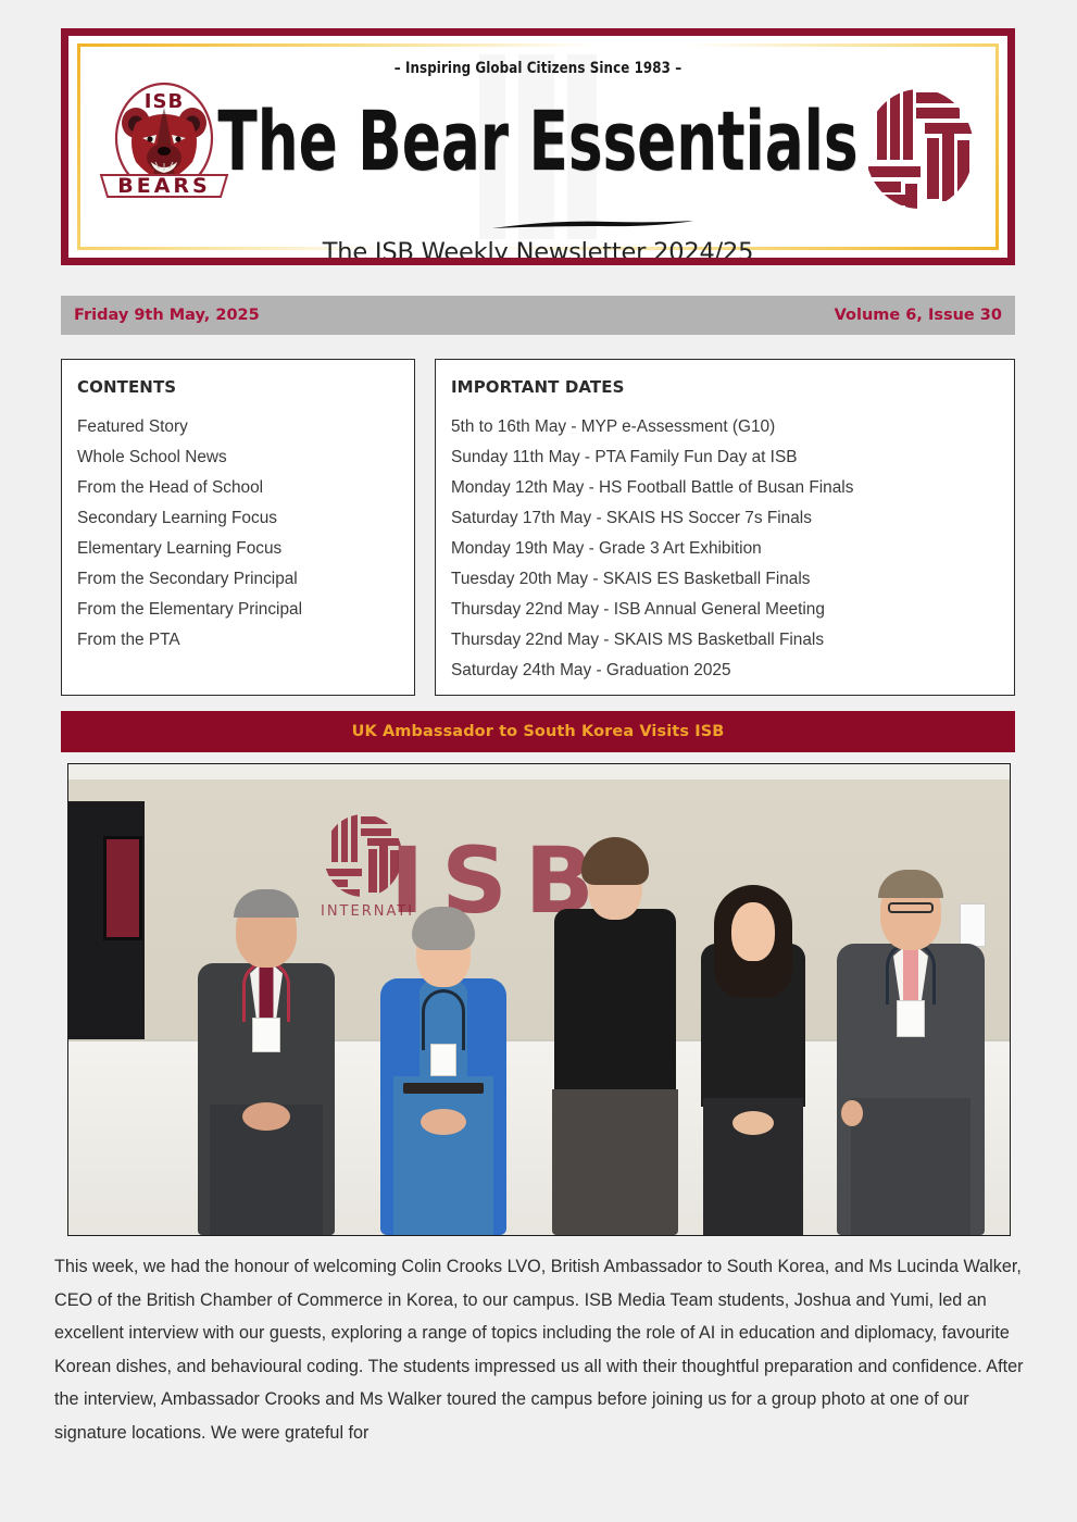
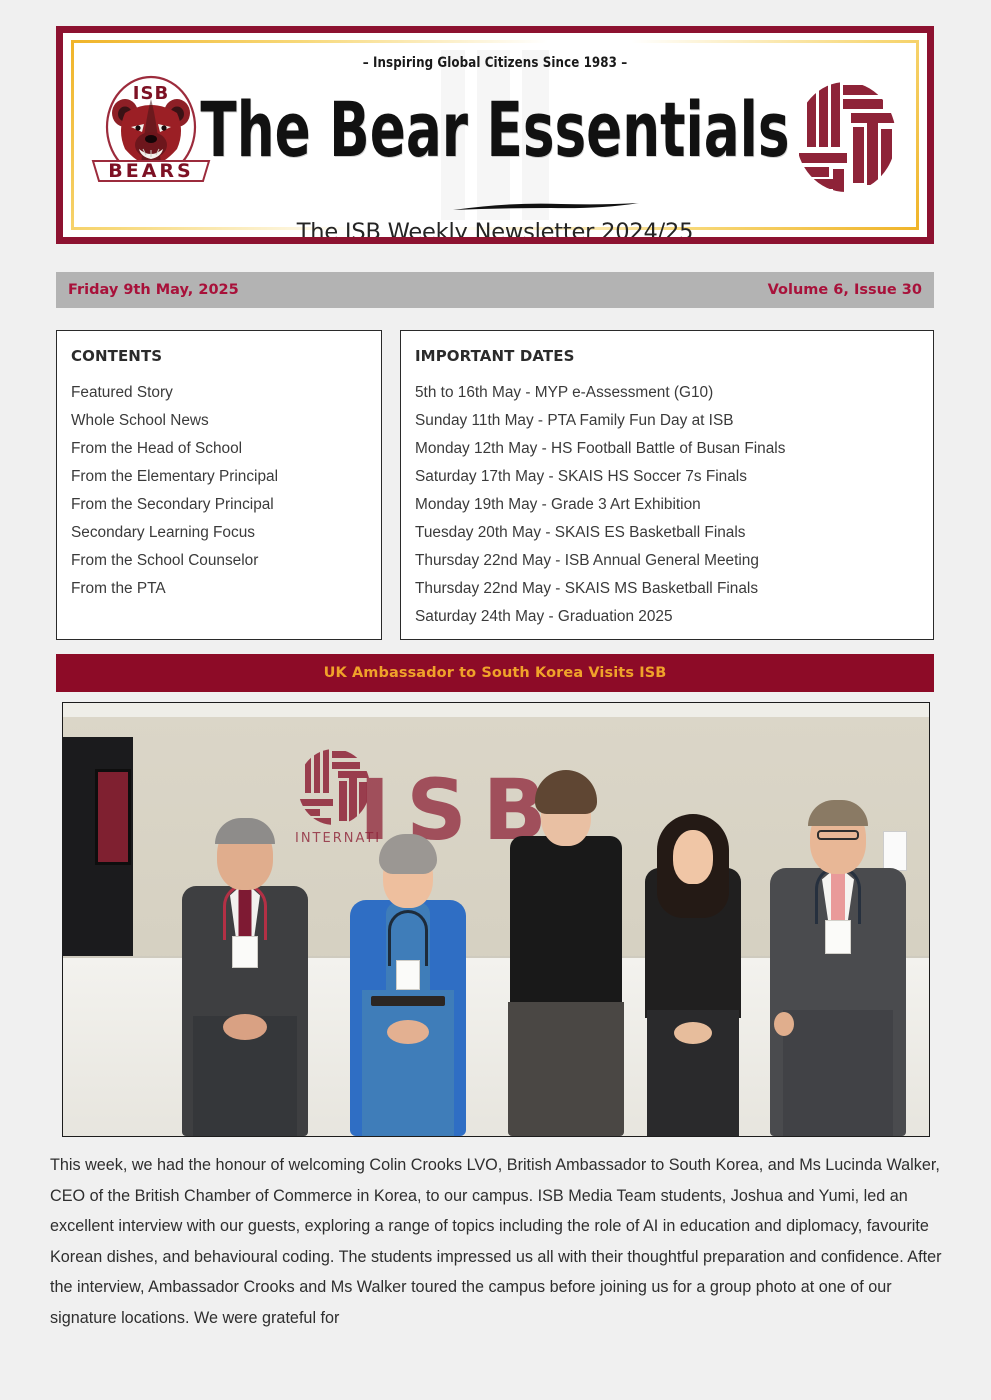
  ISB
  BEARS
  – Inspiring Global Citizens Since 1983 –
  The Bear Essentials
  The ISB Weekly Newsletter 2024/25
  Friday 9th May, 2025
  Volume 6, Issue 30
  CONTENTS
  Featured Story
  Whole School News
  From the Head of School
- Secondary Learning Focus
+ From the Elementary Principal
- Elementary Learning Focus
  From the Secondary Principal
- From the Elementary Principal
+ Secondary Learning Focus
+ From the School Counselor
  From the PTA
  IMPORTANT DATES
  5th to 16th May - MYP e-Assessment (G10)
  Sunday 11th May - PTA Family Fun Day at ISB
  Monday 12th May - HS Football Battle of Busan Finals
  Saturday 17th May - SKAIS HS Soccer 7s Finals
  Monday 19th May - Grade 3 Art Exhibition
  Tuesday 20th May - SKAIS ES Basketball Finals
  Thursday 22nd May - ISB Annual General Meeting
  Thursday 22nd May - SKAIS MS Basketball Finals
  Saturday 24th May - Graduation 2025
  UK Ambassador to South Korea Visits ISB
  INTERNATI
  ISB
  This week, we had the honour of welcoming Colin Crooks LVO, British Ambassador to South Korea, and Ms Lucinda Walker, CEO of the British Chamber of Commerce in Korea, to our campus. ISB Media Team students, Joshua and Yumi, led an excellent interview with our guests, exploring a range of topics including the role of AI in education and diplomacy, favourite Korean dishes, and behavioural coding. The students impressed us all with their thoughtful preparation and confidence. After the interview, Ambassador Crooks and Ms Walker toured the campus before joining us for a group photo at one of our signature locations. We were grateful for
